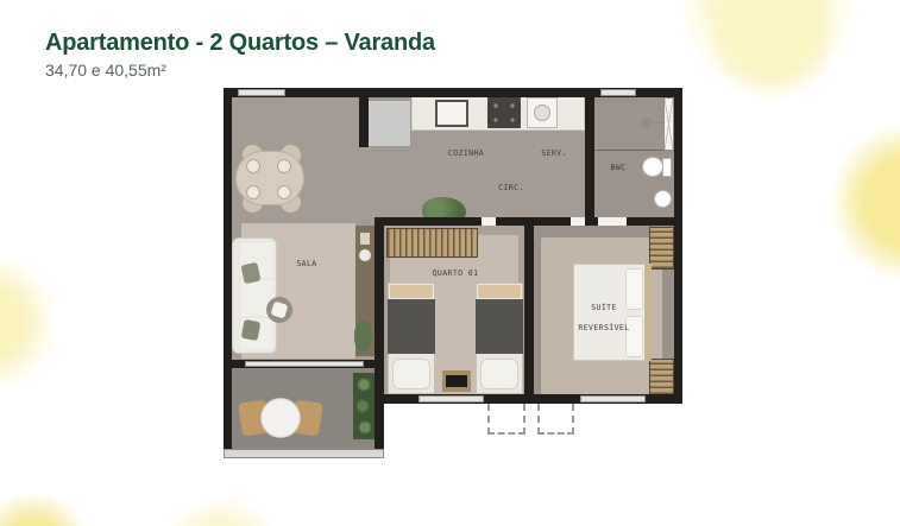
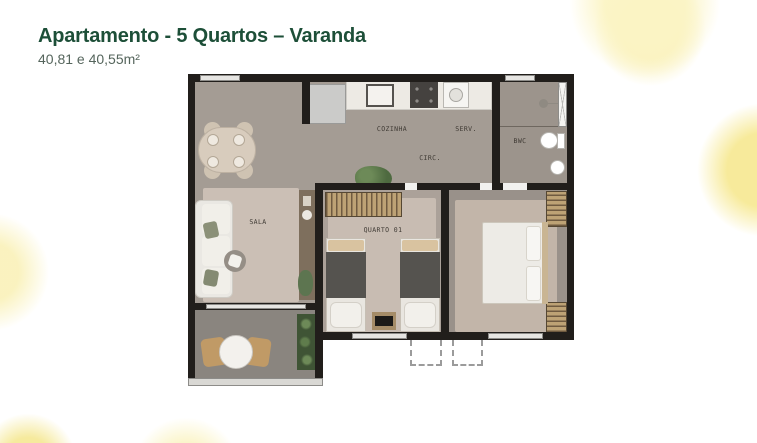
- Apartamento - 2 Quartos – Varanda
+ Apartamento - 5 Quartos – Varanda
- 34,70 e 40,55m²
+ 40,81 e 40,55m²
  COZINHA
  SERV.
  CIRC.
  BWC
  SALA
  QUARTO 01
- SUÍTE
- REVERSÍVEL
